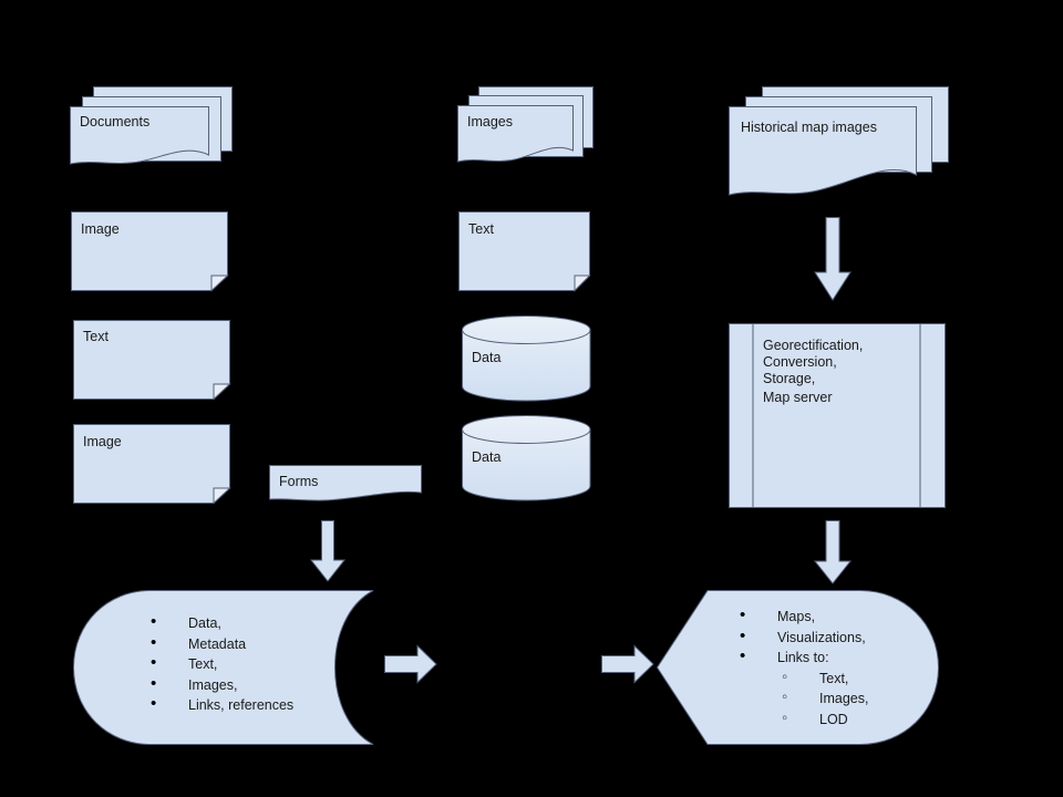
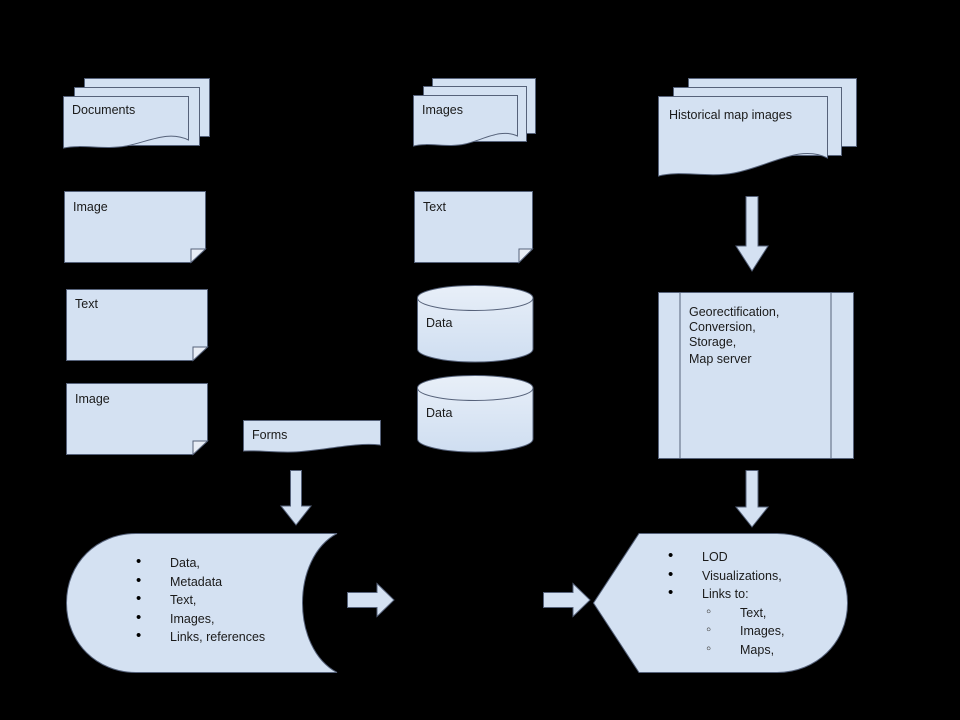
  Documents
  Image
  Text
  Image
  Forms
  Images
  Text
  Data
  Data
  Historical map images
  Georectification,
  Conversion,
  Storage,
  Map server
  Data,
  Metadata
  Text,
  Images,
  Links, references
- Maps,
+ LOD
  Visualizations,
  Links to:
  Text,
  Images,
- LOD
+ Maps,
